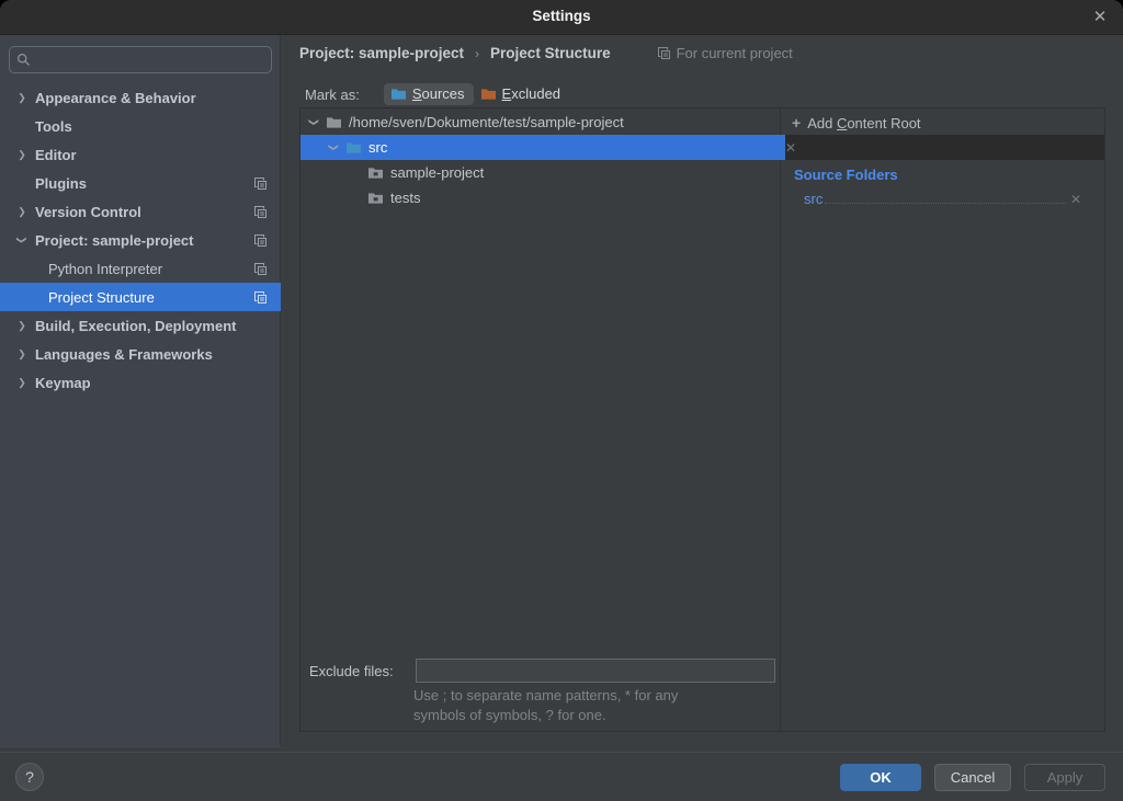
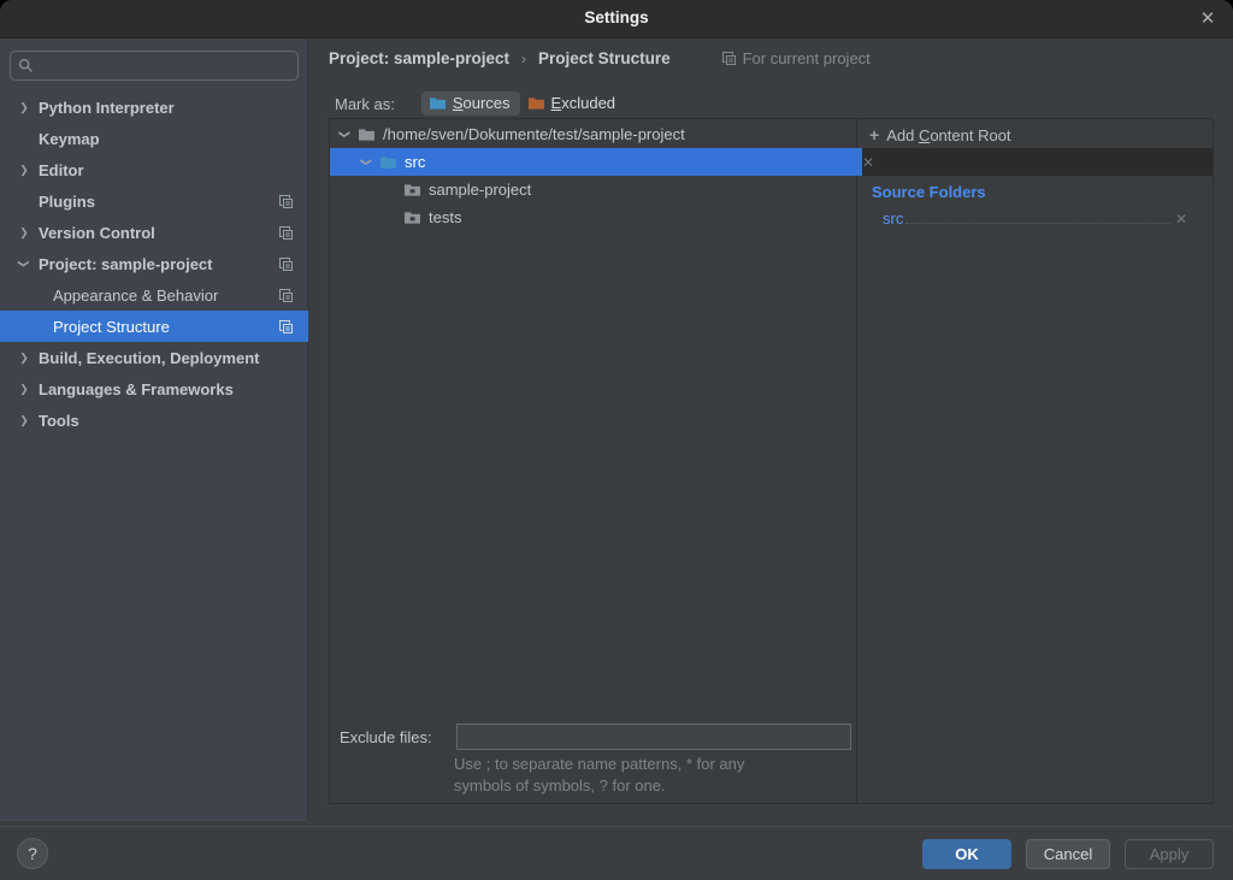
  Settings
  ✕
  ❯
- Appearance & Behavior
+ Python Interpreter
- Tools
+ Keymap
  ❯
  Editor
  Plugins
  ❯
  Version Control
  Project: sample-project
- Python Interpreter
+ Appearance & Behavior
  Project Structure
  ❯
  Build, Execution, Deployment
  ❯
  Languages & Frameworks
  ❯
- Keymap
+ Tools
  Project: sample-project
  ›
  Project Structure
  For current project
  Mark as:
  Sources
  Excluded
  /home/sven/Dokumente/test/sample-project
  src
  sample-project
  tests
  Exclude files:
  Use ; to separate name patterns, * for any
  symbols of symbols, ? for one.
  +
  Add Content Root
  ✕
  Source Folders
  src
  ✕
  ?
  OK
  Cancel
  Apply
